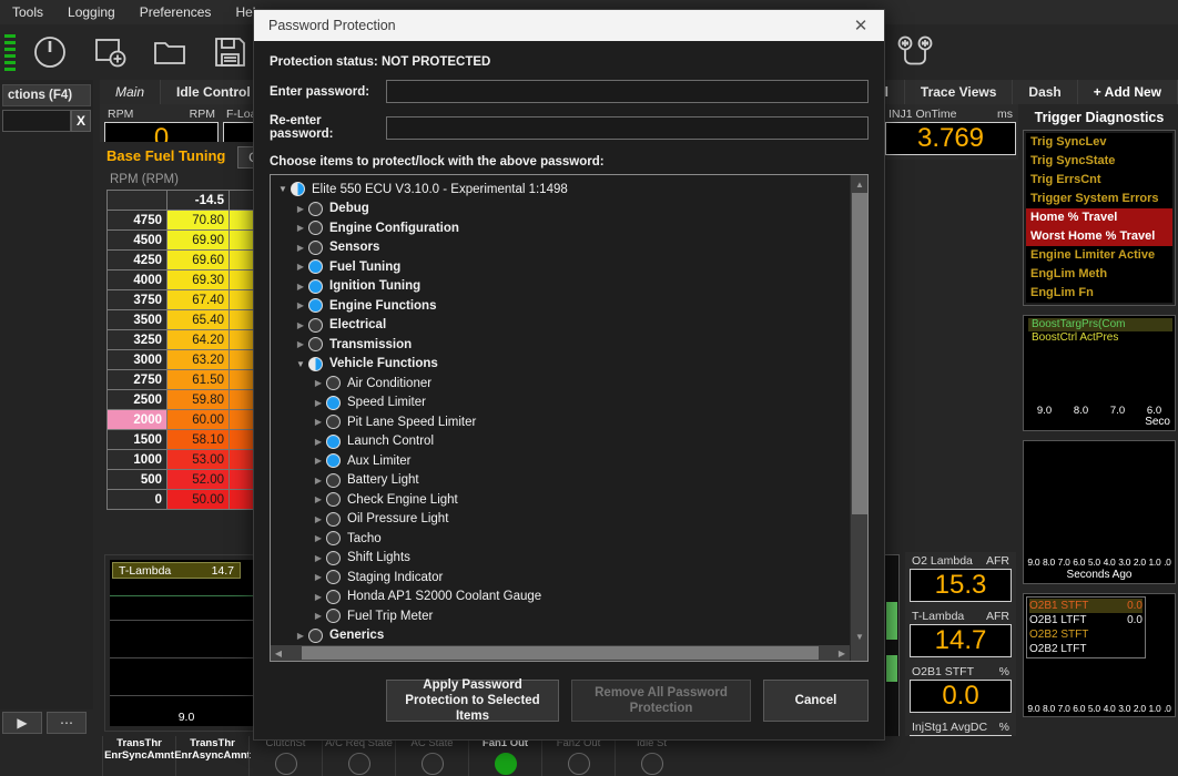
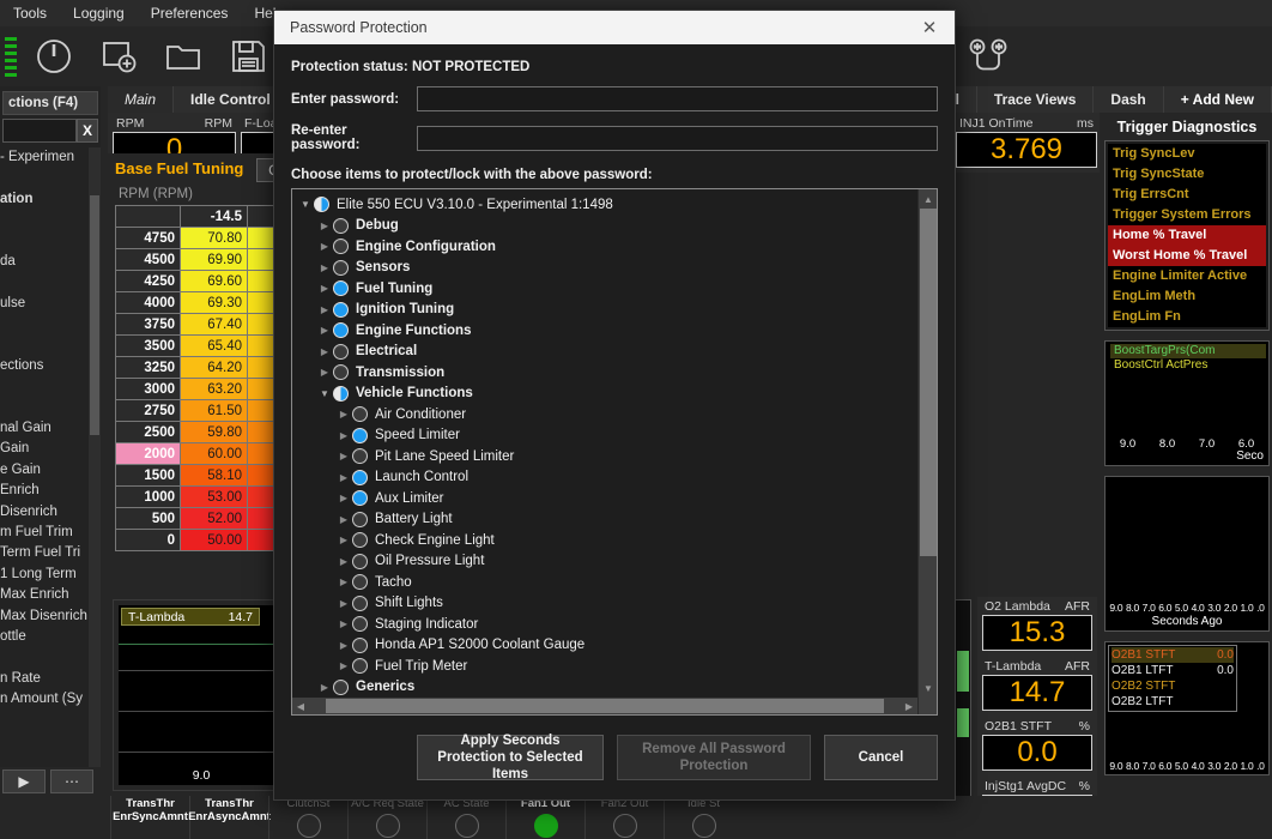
  Tools
  Logging
  Preferences
  ctions (F4)
  X
+ - Experimen
+ ation
+ da
+ ulse
+ ections
+ nal Gain
+ Gain
+ e Gain
+ Enrich
+ Disenrich
+ m Fuel Trim
+ Term Fuel Tri
+ 1 Long Term
+ Max Enrich
+ Max Disenrich
+ ottle
+ n Rate
+ n Amount (Sy
  ▶
  ⋯
  Main
  Idle Control
  Trace Views
  Dash
  + Add New
  RPM
  RPM
  0
  INJ1 OnTime
  ms
  3.769
  Base Fuel Tuning
  RPM (RPM)
  	-14.5
  4750	70.80
  4500	69.90
  4250	69.60
  4000	69.30
  3750	67.40
  3500	65.40
  3250	64.20
  3000	63.20
  2750	61.50
  2500	59.80
  2000	60.00
  1500	58.10
  1000	53.00
  500	52.00
  0	50.00
  T-Lambda
  14.7
  9.0
  O2 Lambda
  AFR
  15.3
  T-Lambda
  AFR
  14.7
  O2B1 STFT
  %
  0.0
  InjStg1 AvgDC
  %
  Trigger Diagnostics
  Trig SyncLev
  Trig SyncState
  Trig ErrsCnt
  Trigger System Errors
  Home % Travel
  Worst Home % Travel
  Engine Limiter Active
  EngLim Meth
  EngLim Fn
  BoostTargPrs(Com
  BoostCtrl ActPres
  9.0
  8.0
  7.0
  6.0
  Seco
  9.0
  8.0
  7.0
  6.0
  5.0
  4.0
  3.0
  2.0
  1.0
  .0
  Seconds Ago
  O2B1 STFT
  0.0
  O2B1 LTFT
  0.0
  O2B2 STFT
  O2B2 LTFT
  9.0
  8.0
  7.0
  6.0
  5.0
  4.0
  3.0
  2.0
  1.0
  .0
  TransThr
  EnrSyncAmnt
  TransThr
  EnrAsyncAmnt
  ClutchSt
  A/C Req State
  AC State
  Fan1 Out
  Fan2 Out
  Idle St
  Password Protection
  ✕
  Protection status: NOT PROTECTED
  Enter password:
  Re-enter password:
  Choose items to protect/lock with the above password:
  ▼
  Elite 550 ECU V3.10.0 - Experimental 1:1498
  ▶
  Debug
  ▶
  Engine Configuration
  ▶
  Sensors
  ▶
  Fuel Tuning
  ▶
  Ignition Tuning
  ▶
  Engine Functions
  ▶
  Electrical
  ▶
  Transmission
  ▼
  Vehicle Functions
  ▶
  Air Conditioner
  ▶
  Speed Limiter
  ▶
  Pit Lane Speed Limiter
  ▶
  Launch Control
  ▶
  Aux Limiter
  ▶
  Battery Light
  ▶
  Check Engine Light
  ▶
  Oil Pressure Light
  ▶
  Tacho
  ▶
  Shift Lights
  ▶
  Staging Indicator
  ▶
  Honda AP1 S2000 Coolant Gauge
  ▶
  Fuel Trip Meter
  ▶
  Generics
  ▲
  ▼
  ◀
  ▶
- Apply Password Protection to Selected Items
+ Apply Seconds Protection to Selected Items
  Remove All Password Protection
  Cancel
